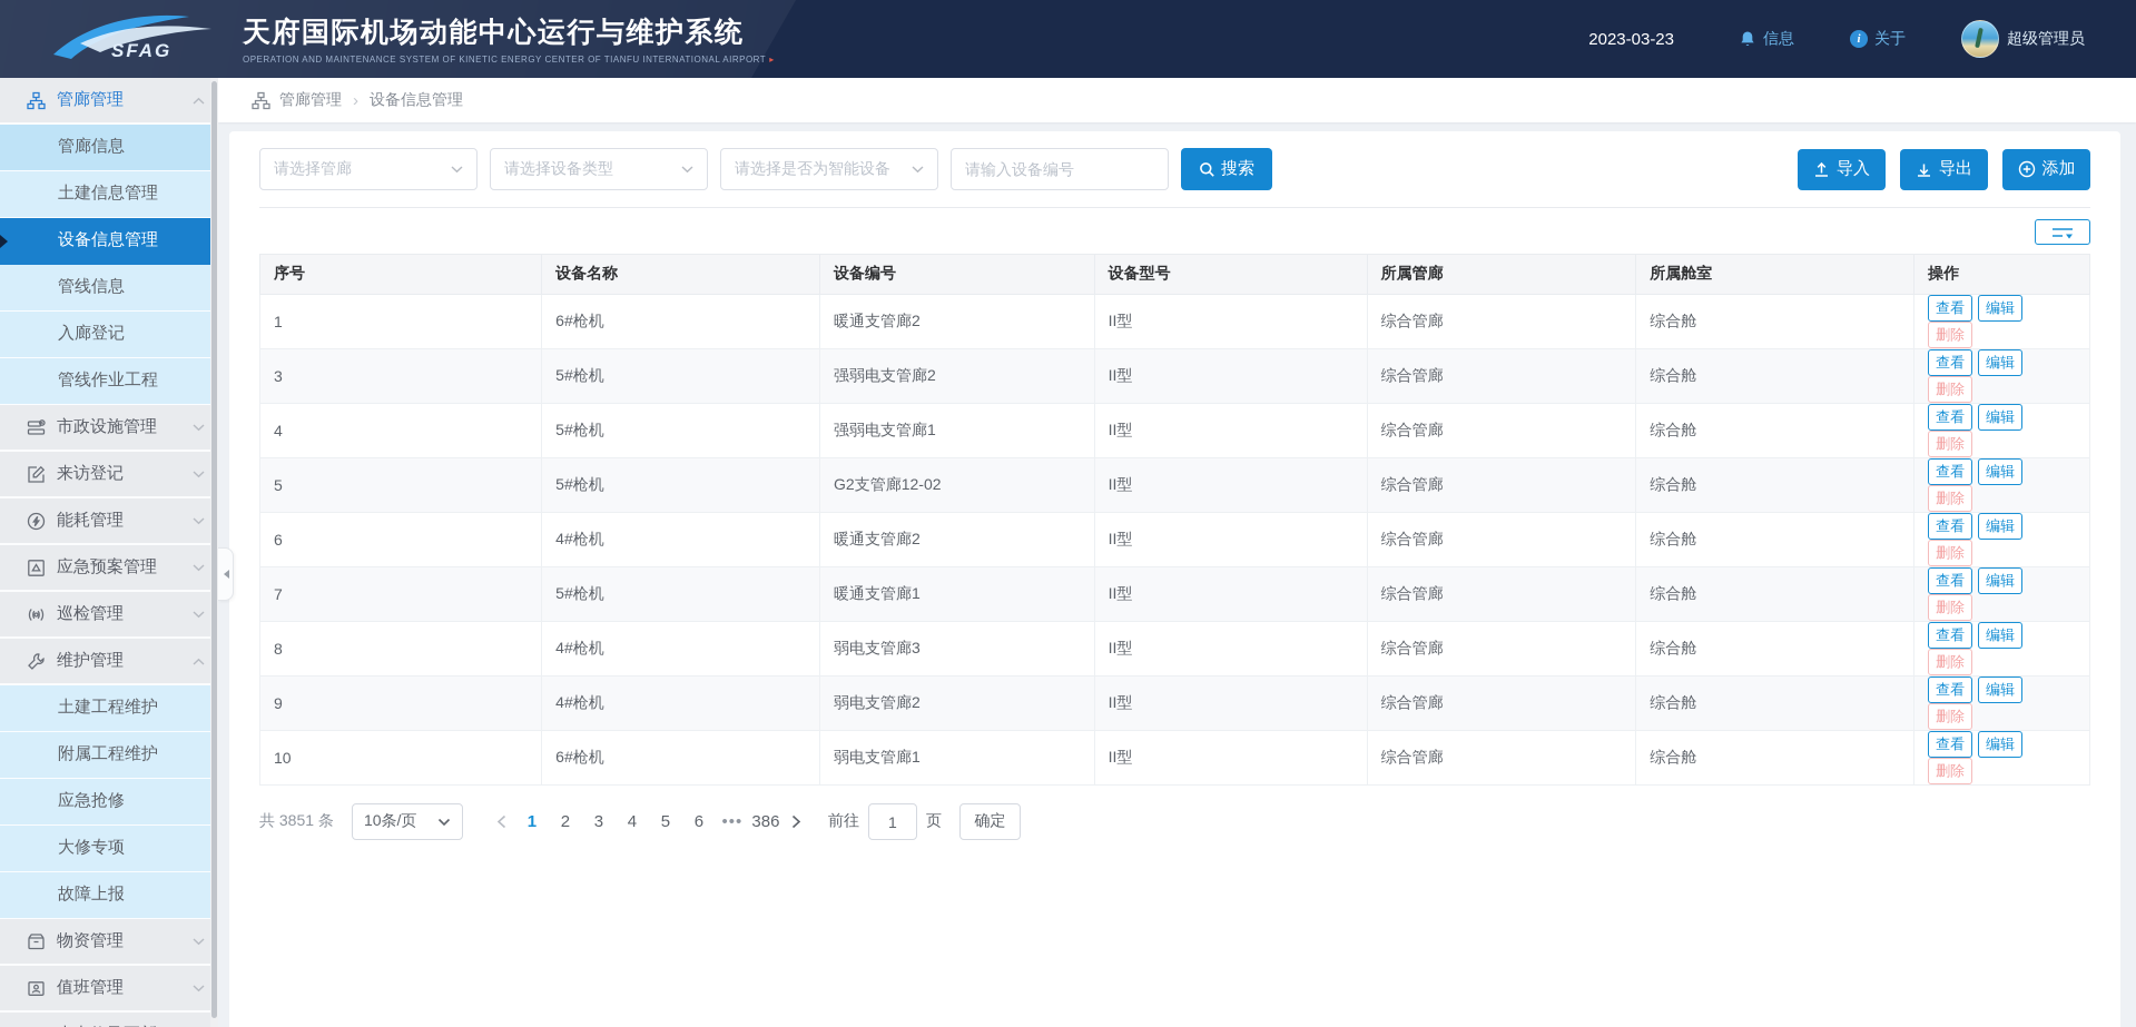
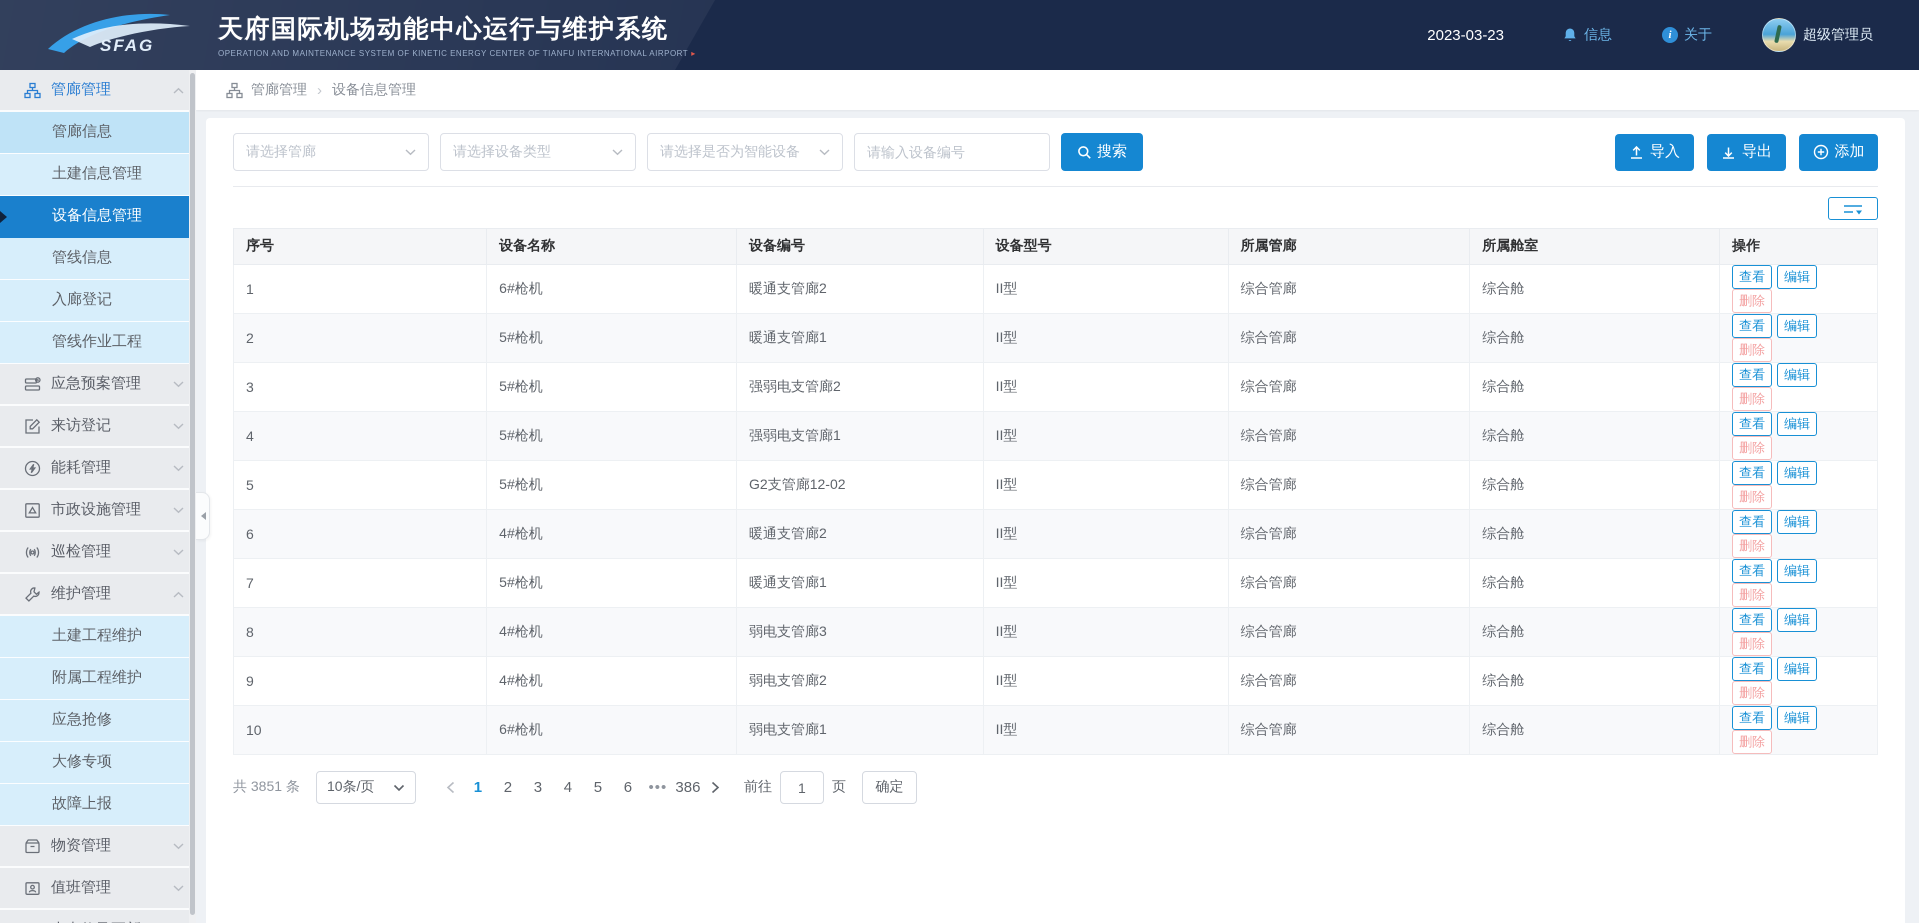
  SFAG
  天府国际机场动能中心运行与维护系统
  OPERATION AND MAINTENANCE SYSTEM OF KINETIC ENERGY CENTER OF TIANFU INTERNATIONAL AIRPORT ▸
  2023-03-23
  信息
  i
  关于
  超级管理员
  管廊管理
  管廊信息
  土建信息管理
  设备信息管理
  管线信息
  入廊登记
  管线作业工程
- 市政设施管理
+ 应急预案管理
  来访登记
  能耗管理
- 应急预案管理
+ 市政设施管理
  巡检管理
  维护管理
  土建工程维护
  附属工程维护
  应急抢修
  大修专项
  故障上报
  物资管理
  值班管理
  管廊管理
  ›
  设备信息管理
  请选择管廊
  请选择设备类型
  请选择是否为智能设备
  请输入设备编号
  搜索
  导入
  导出
  添加
  序号	设备名称	设备编号	设备型号	所属管廊	所属舱室	操作
  1	6#枪机	暖通支管廊2	II型	综合管廊	综合舱	查看 编辑删除
+ 2	5#枪机	暖通支管廊1	II型	综合管廊	综合舱	查看 编辑删除
  3	5#枪机	强弱电支管廊2	II型	综合管廊	综合舱	查看 编辑删除
  4	5#枪机	强弱电支管廊1	II型	综合管廊	综合舱	查看 编辑删除
  5	5#枪机	G2支管廊12-02	II型	综合管廊	综合舱	查看 编辑删除
  6	4#枪机	暖通支管廊2	II型	综合管廊	综合舱	查看 编辑删除
  7	5#枪机	暖通支管廊1	II型	综合管廊	综合舱	查看 编辑删除
  8	4#枪机	弱电支管廊3	II型	综合管廊	综合舱	查看 编辑删除
  9	4#枪机	弱电支管廊2	II型	综合管廊	综合舱	查看 编辑删除
  10	6#枪机	弱电支管廊1	II型	综合管廊	综合舱	查看 编辑删除
  共 3851 条
  10条/页
  1
  2
  3
  4
  5
  6
  •••
  386
  前往
  1
  页
  确定
